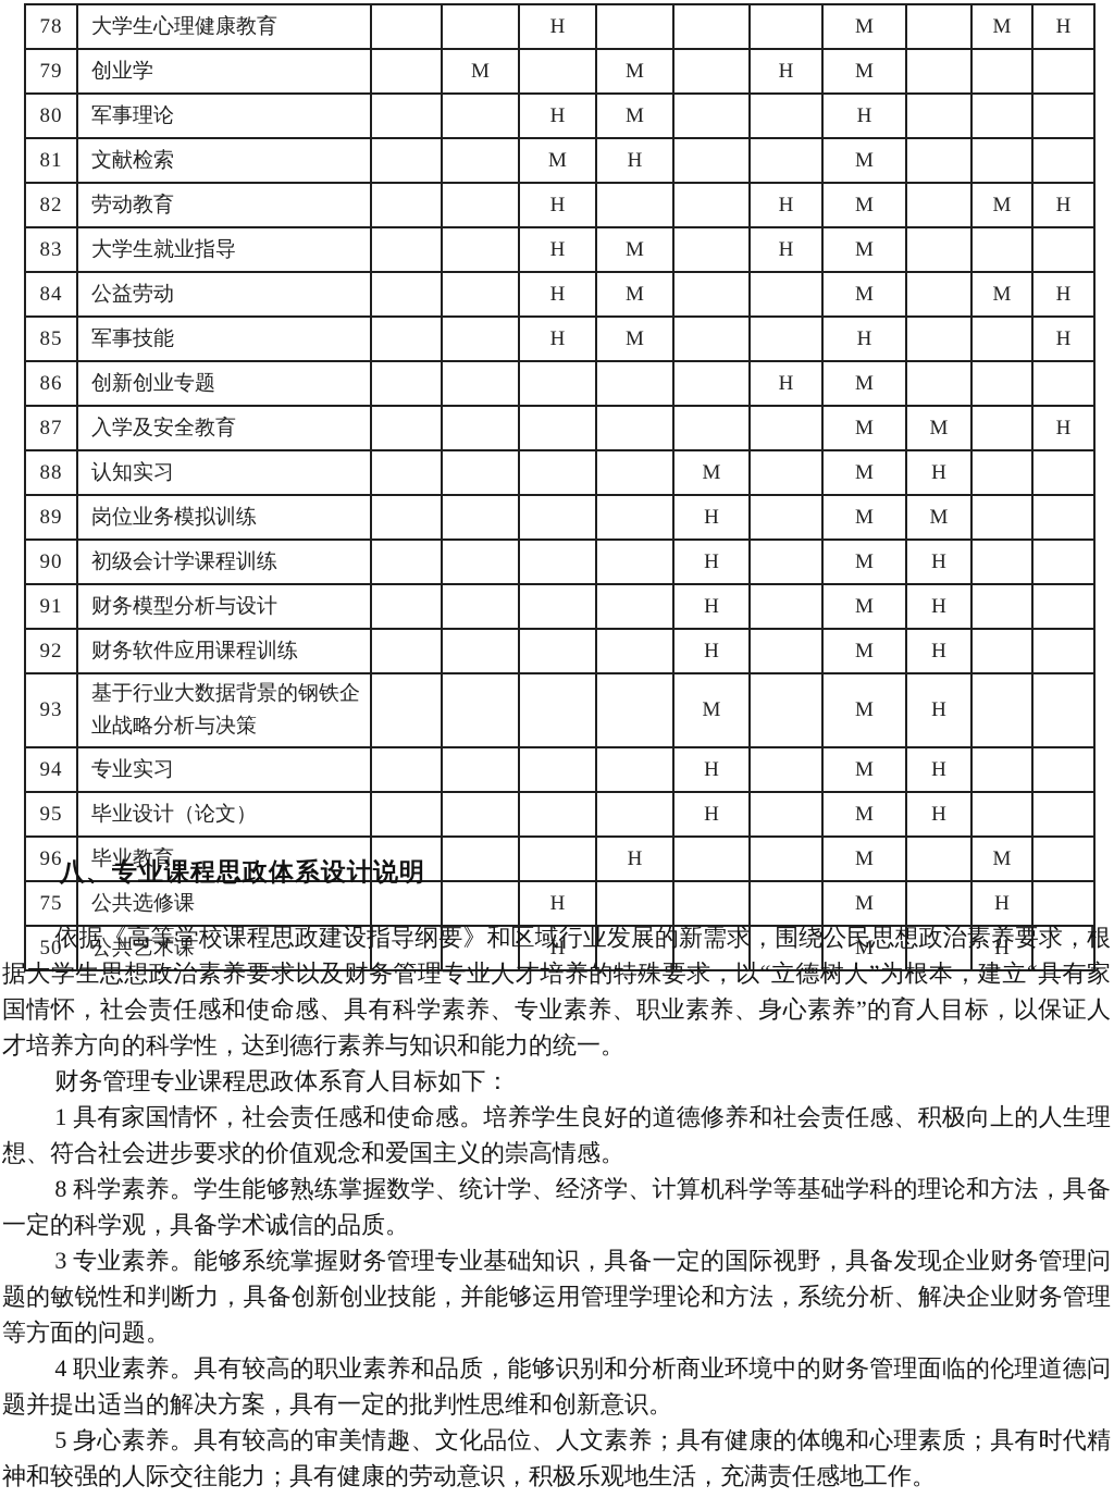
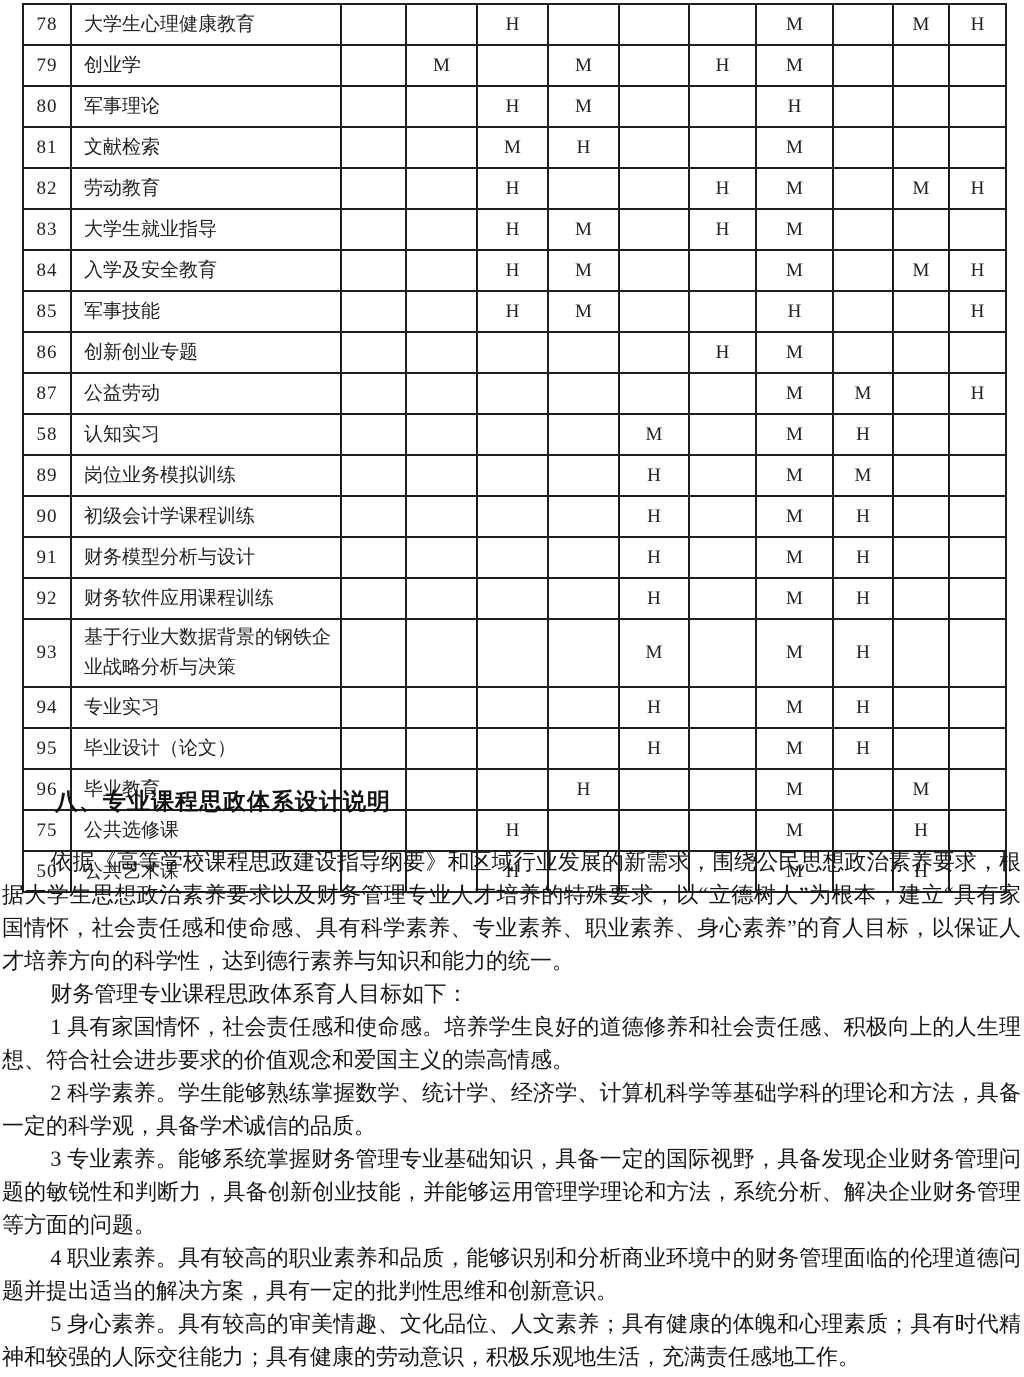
  78	大学生心理健康教育			H				M		M	H
  79	创业学		M		M		H	M
  80	军事理论			H	M			H
  81	文献检索			M	H			M
  82	劳动教育			H			H	M		M	H
  83	大学生就业指导			H	M		H	M
- 84	公益劳动			H	M			M		M	H
+ 84	入学及安全教育			H	M			M		M	H
  85	军事技能			H	M			H			H
  86	创新创业专题						H	M
- 87	入学及安全教育							M	M		H
+ 87	公益劳动							M	M		H
- 88	认知实习					M		M	H
+ 58	认知实习					M		M	H
  89	岗位业务模拟训练					H		M	M
  90	初级会计学课程训练					H		M	H
  91	财务模型分析与设计					H		M	H
  92	财务软件应用课程训练					H		M	H
  93	基于行业大数据背景的钢铁企业战略分析与决策					M		M	H
  94	专业实习					H		M	H
  95	毕业设计（论文）					H		M	H
  96	毕业教育				H			M		M
  75	公共选修课			H				M		H
  50	公共艺术课			H				M		H
  八、专业课程思政体系设计说明
  依据《高等学校课程思政建设指导纲要》和区域行业发展的新需求，围绕公民思想政治素养要求，根据大学生思想政治素养要求以及财务管理专业人才培养的特殊要求，以“立德树人”为根本，建立“具有家国情怀，社会责任感和使命感、具有科学素养、专业素养、职业素养、身心素养”的育人目标，以保证人才培养方向的科学性，达到德行素养与知识和能力的统一。
  财务管理专业课程思政体系育人目标如下：
  1 具有家国情怀，社会责任感和使命感。培养学生良好的道德修养和社会责任感、积极向上的人生理想、符合社会进步要求的价值观念和爱国主义的崇高情感。
- 8 科学素养。学生能够熟练掌握数学、统计学、经济学、计算机科学等基础学科的理论和方法，具备一定的科学观，具备学术诚信的品质。
+ 2 科学素养。学生能够熟练掌握数学、统计学、经济学、计算机科学等基础学科的理论和方法，具备一定的科学观，具备学术诚信的品质。
  3 专业素养。能够系统掌握财务管理专业基础知识，具备一定的国际视野，具备发现企业财务管理问题的敏锐性和判断力，具备创新创业技能，并能够运用管理学理论和方法，系统分析、解决企业财务管理等方面的问题。
  4 职业素养。具有较高的职业素养和品质，能够识别和分析商业环境中的财务管理面临的伦理道德问题并提出适当的解决方案，具有一定的批判性思维和创新意识。
  5 身心素养。具有较高的审美情趣、文化品位、人文素养；具有健康的体魄和心理素质；具有时代精神和较强的人际交往能力；具有健康的劳动意识，积极乐观地生活，充满责任感地工作。
